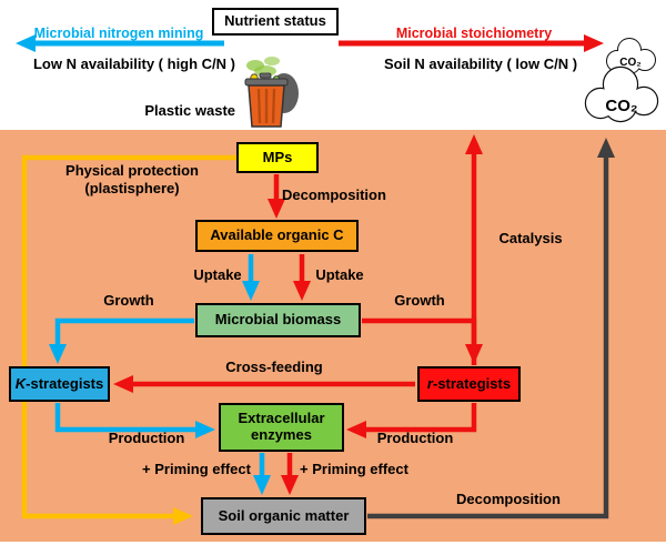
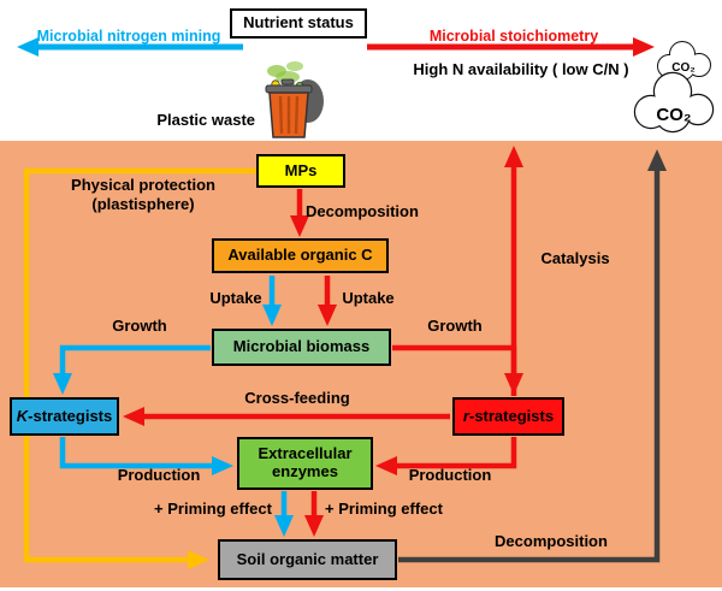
  Nutrient status
  Microbial nitrogen mining
  Microbial stoichiometry
- Low N availability ( high C/N )
- Soil N availability ( low C/N )
+ High N availability ( low C/N )
  Plastic waste
  CO₂
  CO₂
  MPs
  Available organic C
  Microbial biomass
  K
  -strategists
  r
  -strategists
  Extracellular
  enzymes
  Soil organic matter
  Decomposition
  Physical protection
  (plastisphere)
  Uptake
  Uptake
  Growth
  Growth
  Cross-feeding
  Catalysis
  Production
  Production
  + Priming effect
  + Priming effect
  Decomposition
